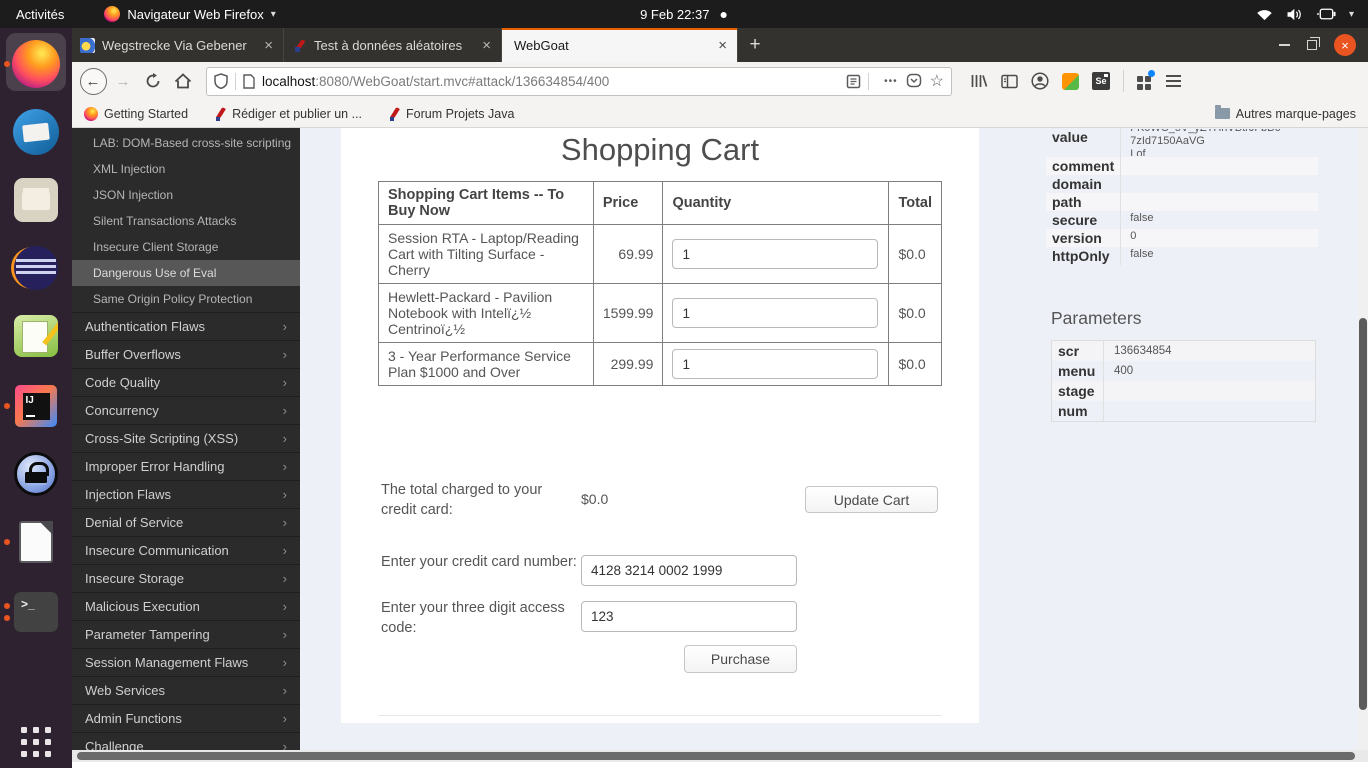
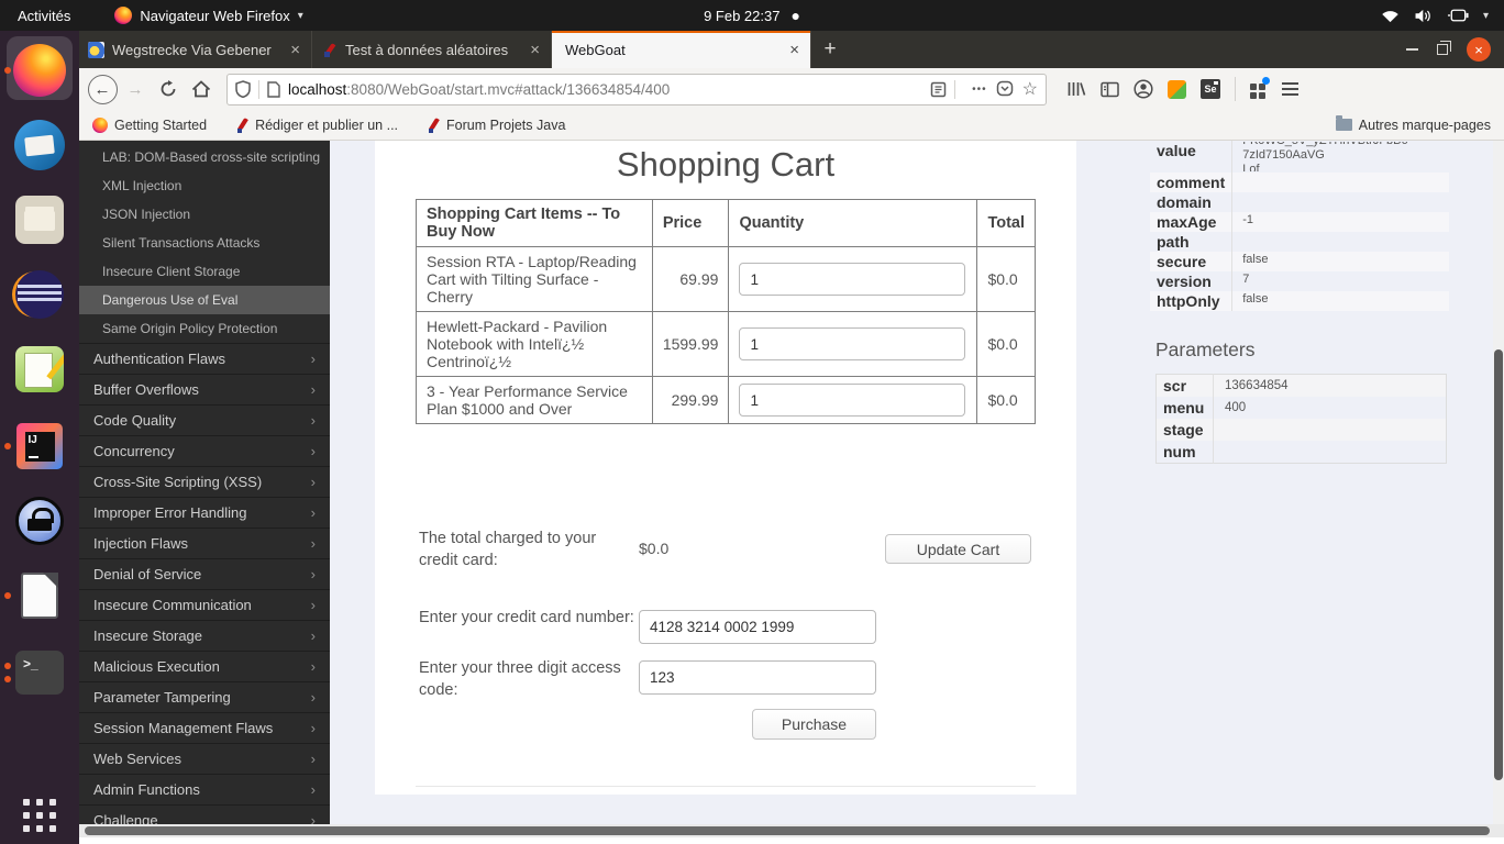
  Activités
  Navigateur Web Firefox
  ▾
  9 Feb 22:37
  ●
  ▾
  IJ
  >_
  Wegstrecke Via Gebener
  ×
  Test à données aléatoires
  ×
  WebGoat
  ×
  +
  ×
  ←
  →
  localhost:8080/WebGoat/start.mvc#attack/136634854/400
  •••
  ☆
  Se
  Getting Started
  Rédiger et publier un ...
  Forum Projets Java
  Autres marque-pages
  LAB: DOM-Based cross-site scripting
  XML Injection
  JSON Injection
  Silent Transactions Attacks
  Insecure Client Storage
  Dangerous Use of Eval
  Same Origin Policy Protection
  Authentication Flaws
  ›
  Buffer Overflows
  ›
  Code Quality
  ›
  Concurrency
  ›
  Cross-Site Scripting (XSS)
  ›
  Improper Error Handling
  ›
  Injection Flaws
  ›
  Denial of Service
  ›
  Insecure Communication
  ›
  Insecure Storage
  ›
  Malicious Execution
  ›
  Parameter Tampering
  ›
  Session Management Flaws
  ›
  Web Services
  ›
  Admin Functions
  ›
  Challenge
  ›
  Shopping Cart
  Shopping Cart Items -- To Buy Now	Price	Quantity	Total
  Session RTA - Laptop/Reading Cart with Tilting Surface - Cherry	69.99	1	$0.0
  Hewlett-Packard - Pavilion Notebook with Intelï¿½ Centrinoï¿½	1599.99	1	$0.0
  3 - Year Performance Service Plan $1000 and Over	299.99	1	$0.0
  The total charged to your credit card:
  $0.0
  Update Cart
  Enter your credit card number:
  4128 3214 0002 1999
  Enter your three digit access code:
  123
  Purchase
  comment
  domain
+ maxAge	-1
  path
  secure	false
- version	0
+ version	7
  httpOnly	false
  Parameters
  scr	136634854
  menu	400
  stage
  num
